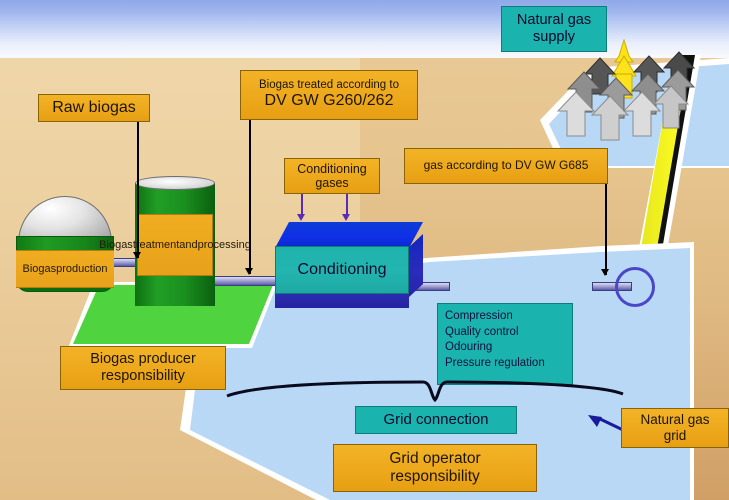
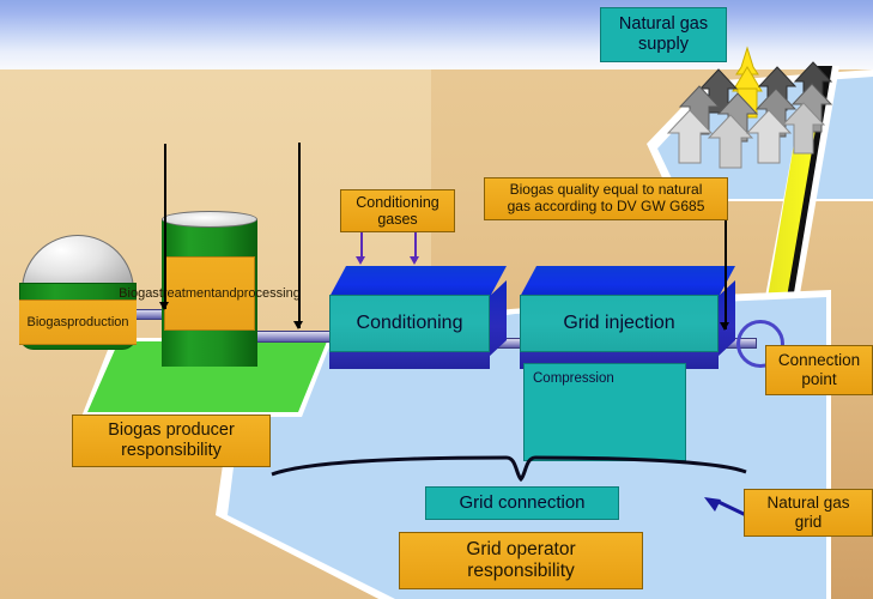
  Biogas
  production
  Biogas
  teatment
  and
  processing
  Conditioning
+ Grid injection
  Compression
- Quality control
- Odouring
- Pressure regulation
- Raw biogas
- Biogas treated according to
- DV GW G260/262
  Conditioning
  gases
+ Biogas quality equal to natural
  gas according to DV GW G685
  Natural gas
  supply
+ Connection
+ point
  Natural gas
  grid
  Grid connection
  Biogas producer
  responsibility
  Grid operator
  responsibility
